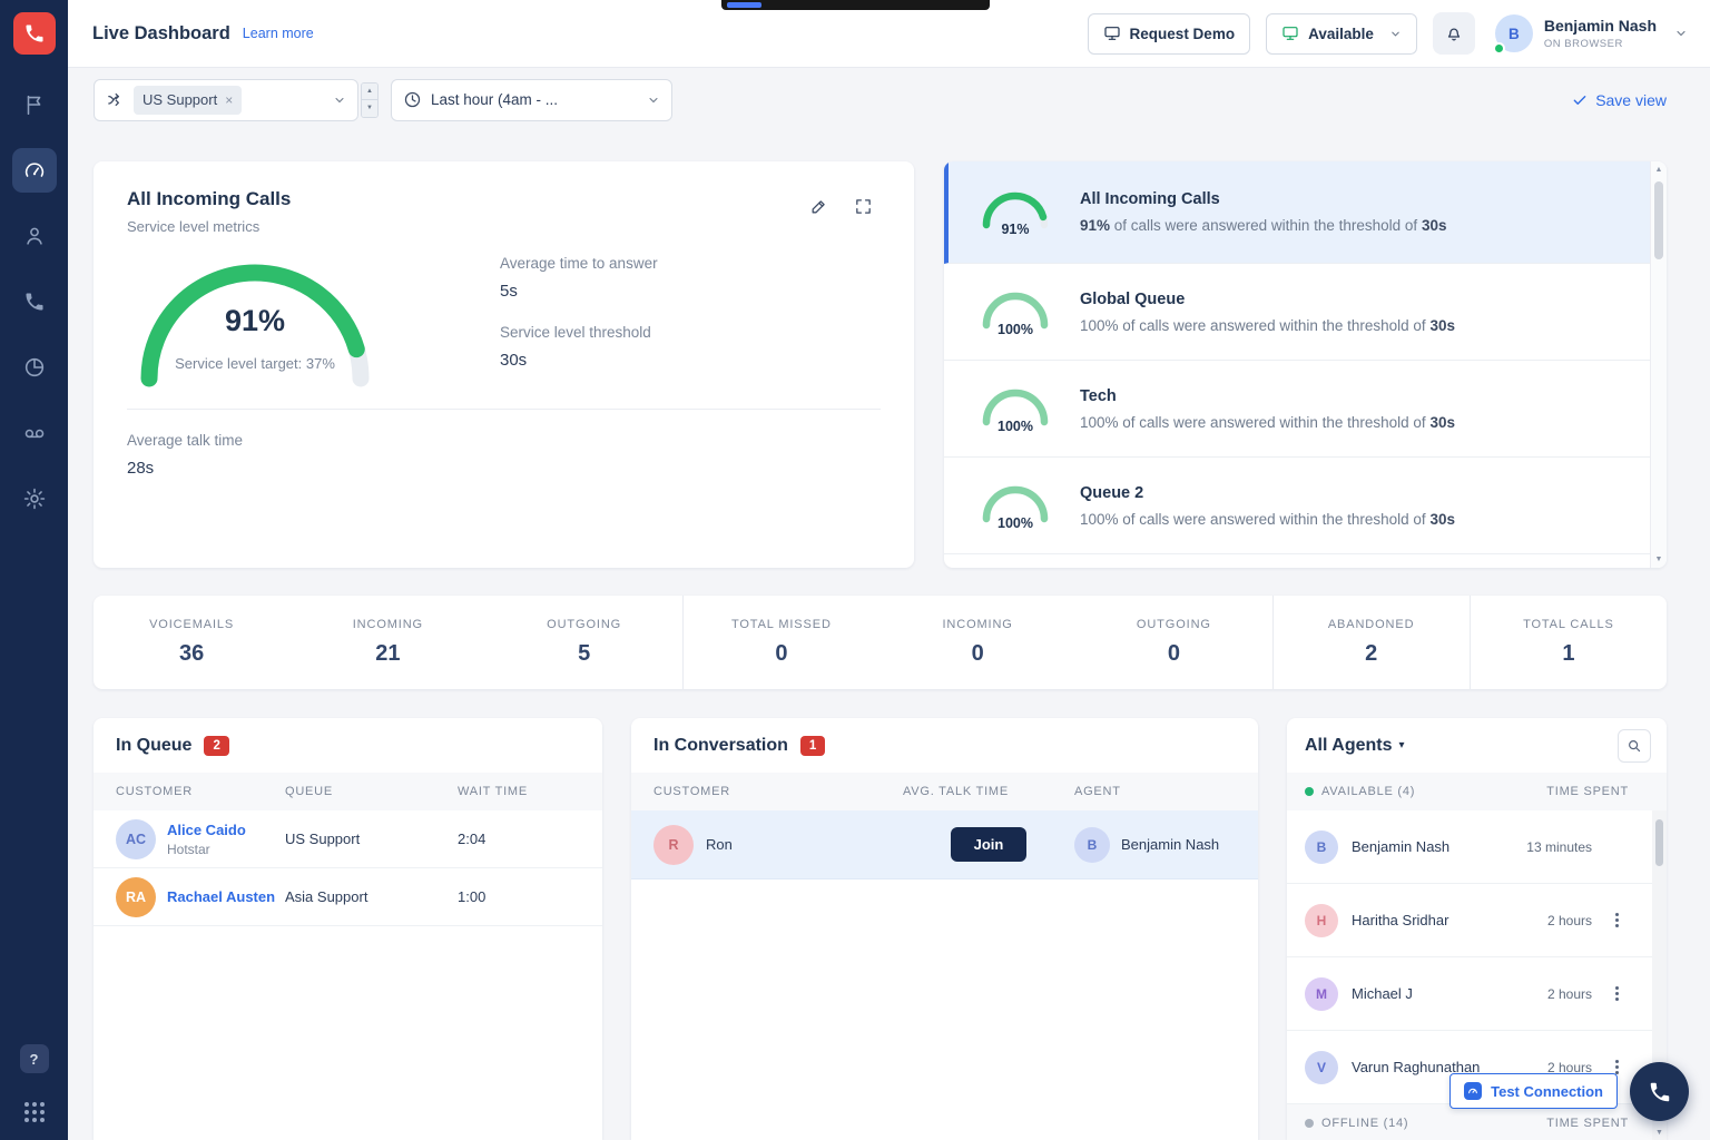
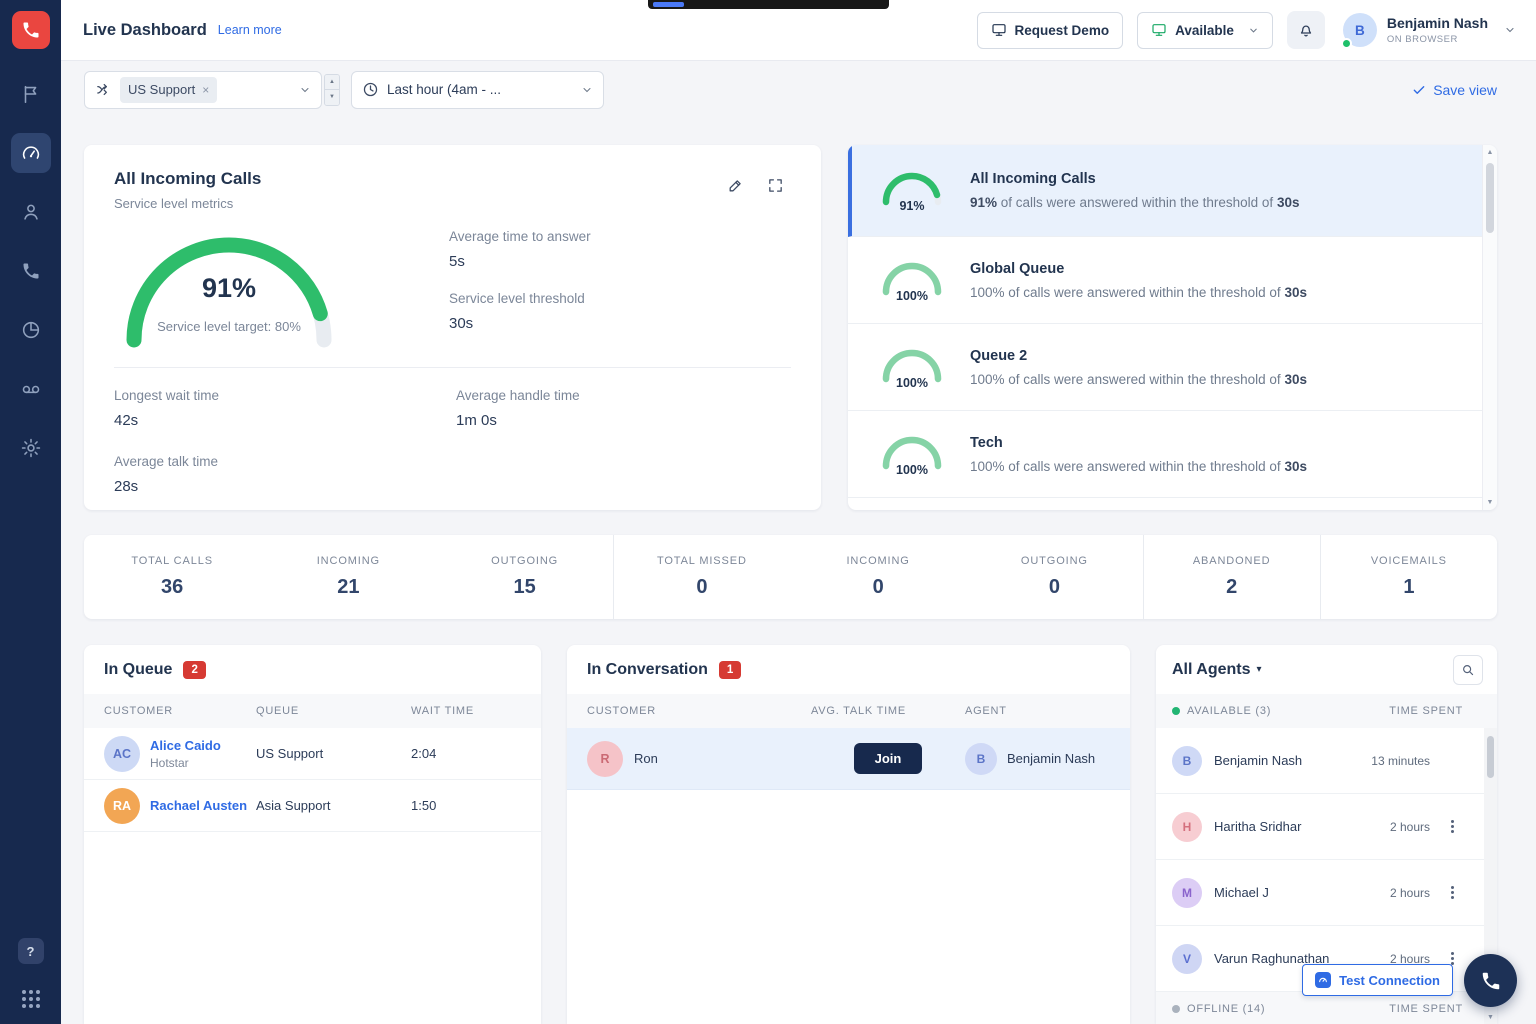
  ?
  Live Dashboard
  Learn more
  Request Demo
  Available
  B
  Benjamin Nash
  ON BROWSER
  US Support
  ×
  Last hour (4am - ...
  Save view
  All Incoming Calls
  Service level metrics
  91%
- Service level target: 37%
+ Service level target: 80%
  Average time to answer
  5s
  Service level threshold
  30s
+ Longest wait time
+ 42s
+ Average handle time
+ 1m 0s
  Average talk time
  28s
  91%
  All Incoming Calls
  91% of calls were answered within the threshold of 30s
  100%
  Global Queue
  100% of calls were answered within the threshold of 30s
  100%
- Tech
+ Queue 2
  100% of calls were answered within the threshold of 30s
  100%
- Queue 2
+ Tech
  100% of calls were answered within the threshold of 30s
- VOICEMAILS
+ TOTAL CALLS
  36
  INCOMING
  21
  OUTGOING
- 5
+ 15
  TOTAL MISSED
  0
  INCOMING
  0
  OUTGOING
  0
  ABANDONED
  2
- TOTAL CALLS
+ VOICEMAILS
  1
  In Queue
  2
  CUSTOMER
  QUEUE
  WAIT TIME
  AC
  Alice Caido
  Hotstar
  US Support
  2:04
  RA
  Rachael Austen
  Asia Support
- 1:00
+ 1:50
  In Conversation
  1
  CUSTOMER
  AVG. TALK TIME
  AGENT
  R
  Ron
  Join
  B
  Benjamin Nash
  All Agents
  ▾
- AVAILABLE (4)
+ AVAILABLE (3)
  TIME SPENT
  B
  Benjamin Nash
  13 minutes
  H
  Haritha Sridhar
  2 hours
  M
  Michael J
  2 hours
  V
  Varun Raghunathan
  2 hours
  OFFLINE (14)
  TIME SPENT
  Test Connection
